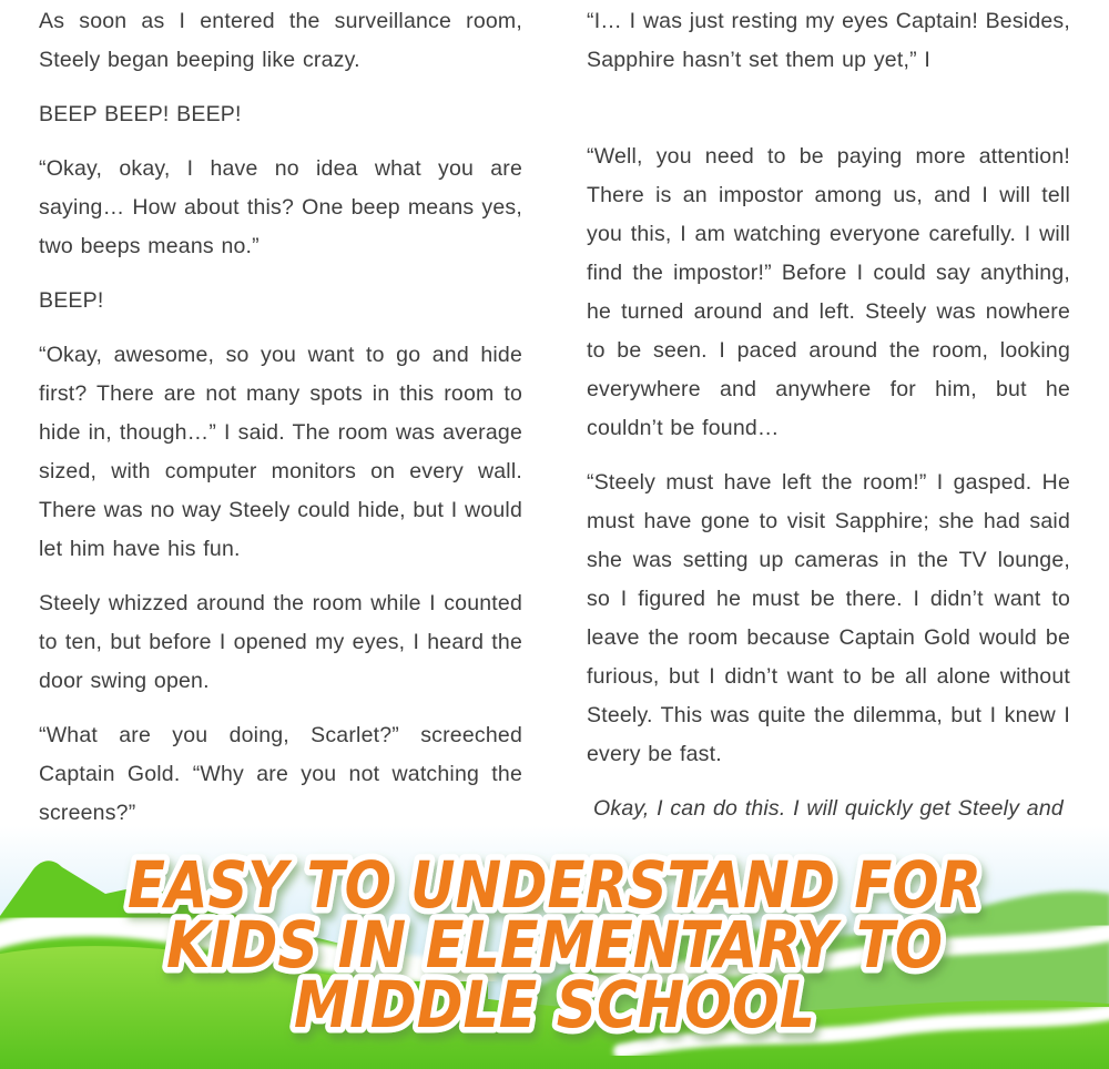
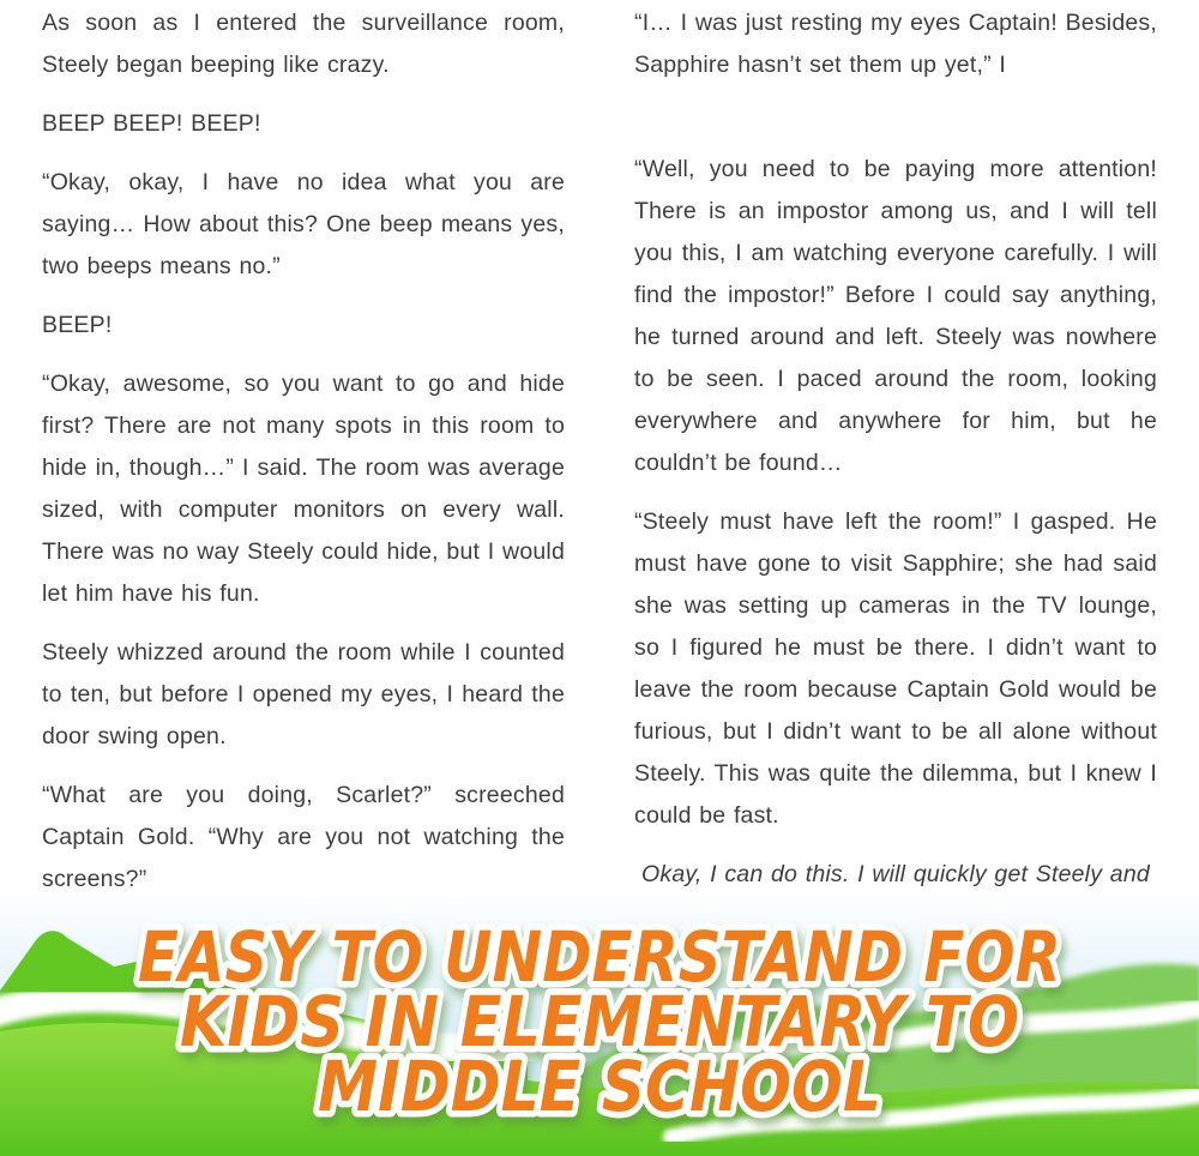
  As soon as I entered the surveillance room, Steely began beeping like crazy.
  BEEP BEEP! BEEP!
  “Okay, okay, I have no idea what you are saying… How about this? One beep means yes, two beeps means no.”
  BEEP!
  “Okay, awesome, so you want to go and hide first? There are not many spots in this room to hide in, though…” I said. The room was average sized, with computer monitors on every wall. There was no way Steely could hide, but I would let him have his fun.
  Steely whizzed around the room while I counted to ten, but before I opened my eyes, I heard the door swing open.
  “What are you doing, Scarlet?” screeched Captain Gold. “Why are you not watching the screens?”
  “I… I was just resting my eyes Captain! Besides, Sapphire hasn’t set them up yet,” I
  “Well, you need to be paying more attention! There is an impostor among us, and I will tell you this, I am watching everyone carefully. I will find the impostor!” Before I could say anything, he turned around and left. Steely was nowhere to be seen. I paced around the room, looking everywhere and anywhere for him, but he couldn’t be found…
- “Steely must have left the room!” I gasped. He must have gone to visit Sapphire; she had said she was setting up cameras in the TV lounge, so I figured he must be there. I didn’t want to leave the room because Captain Gold would be furious, but I didn’t want to be all alone without Steely. This was quite the dilemma, but I knew I every be fast.
+ “Steely must have left the room!” I gasped. He must have gone to visit Sapphire; she had said she was setting up cameras in the TV lounge, so I figured he must be there. I didn’t want to leave the room because Captain Gold would be furious, but I didn’t want to be all alone without Steely. This was quite the dilemma, but I knew I could be fast.
  Okay, I can do this. I will quickly get Steely and
  EASY TO UNDERSTAND FOR
  KIDS IN ELEMENTARY TO
  MIDDLE SCHOOL
